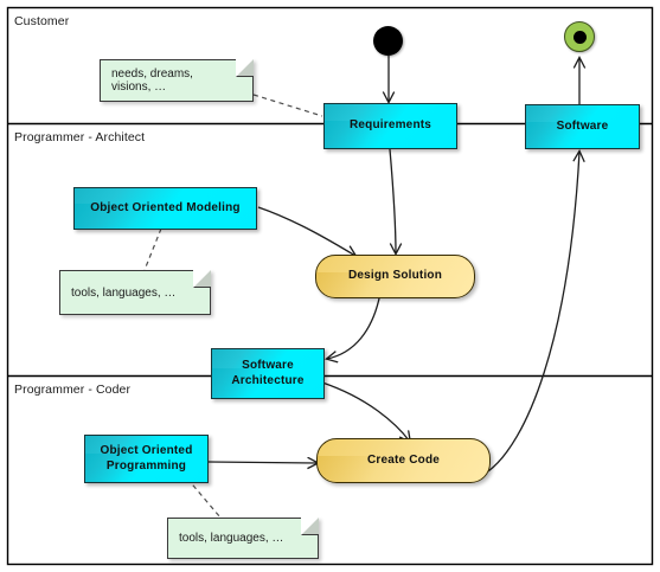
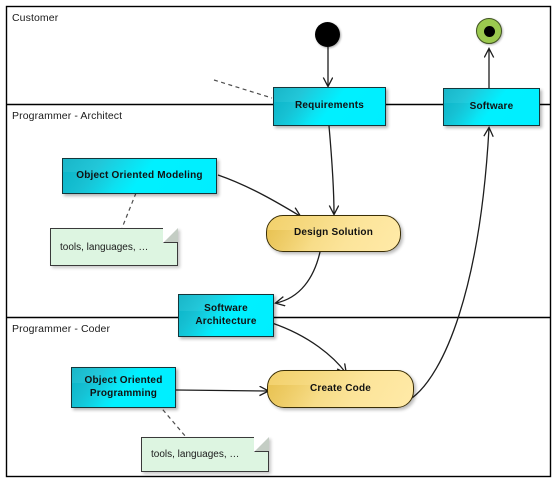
  Customer
  Programmer - Architect
  Programmer - Coder
  Requirements
  Software
  Object Oriented Modeling
  Design Solution
  Software
  Architecture
  Object Oriented
  Programming
  Create Code
- needs, dreams, visions, …
  tools, languages, …
  tools, languages, …
